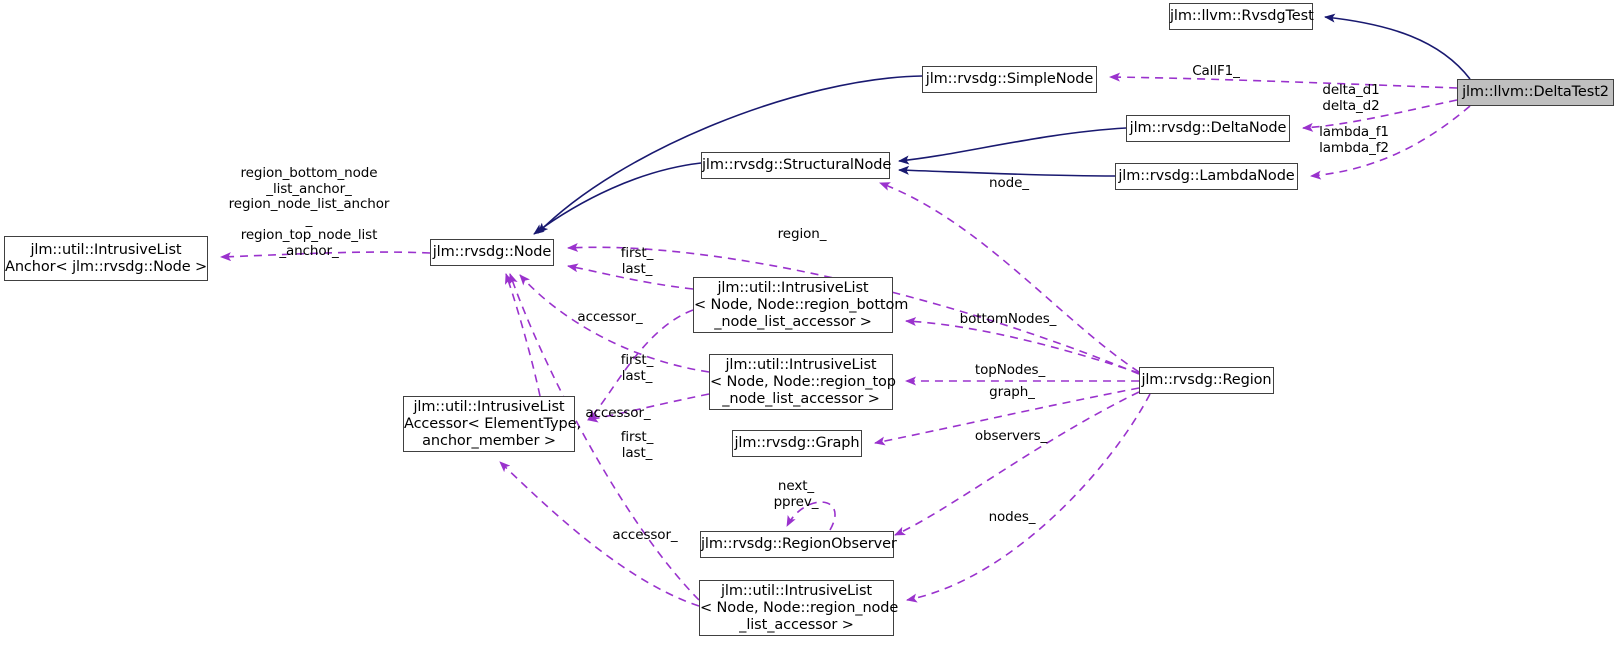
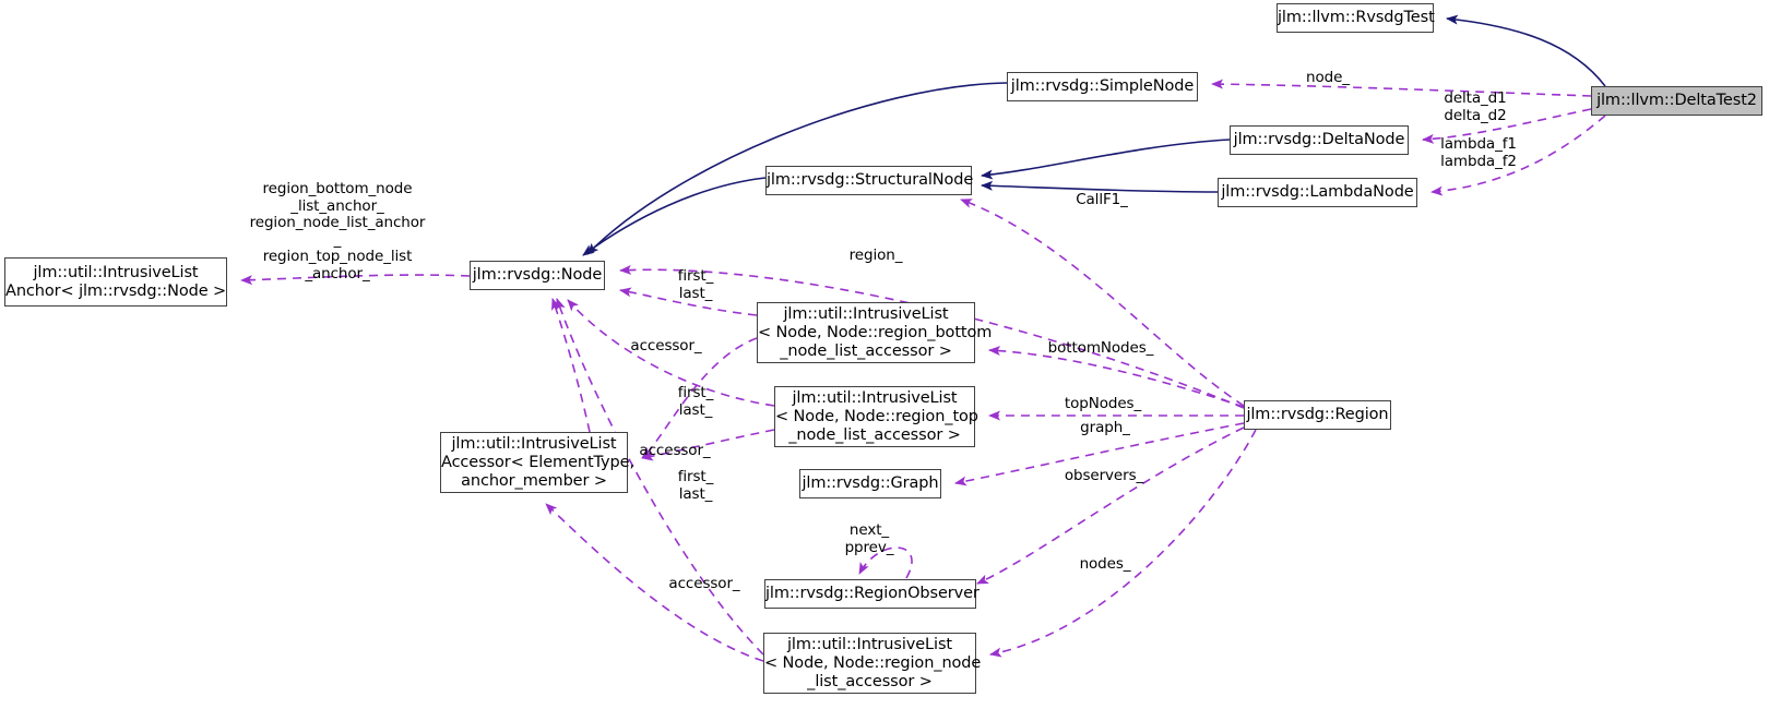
  jlm::llvm::RvsdgTest
  jlm::llvm::DeltaTest2
  jlm::rvsdg::SimpleNode
  jlm::rvsdg::DeltaNode
  jlm::rvsdg::LambdaNode
  jlm::rvsdg::StructuralNode
  jlm::rvsdg::Node
  jlm::util::IntrusiveList
  Anchor< jlm::rvsdg::Node >
  jlm::util::IntrusiveList
  < Node, Node::region_bottom
  _node_list_accessor >
  jlm::util::IntrusiveList
  < Node, Node::region_top
  _node_list_accessor >
  jlm::util::IntrusiveList
  Accessor< ElementType,
  anchor_member >
  jlm::rvsdg::Graph
  jlm::rvsdg::Region
  jlm::rvsdg::RegionObserver
  jlm::util::IntrusiveList
  < Node, Node::region_node
  _list_accessor >
- CallF1_
+ node_
  delta_d1
  delta_d2
  lambda_f1
  lambda_f2
- node_
+ CallF1_
  region_bottom_node
  _list_anchor_
  region_node_list_anchor
  _
  region_top_node_list
  _anchor_
  region_
  first_
  last_
  accessor_
  bottomNodes_
  first_
  last_
  topNodes_
  graph_
  accessor_
  first_
  last_
  observers_
  next_
  pprev_
  nodes_
  accessor_
